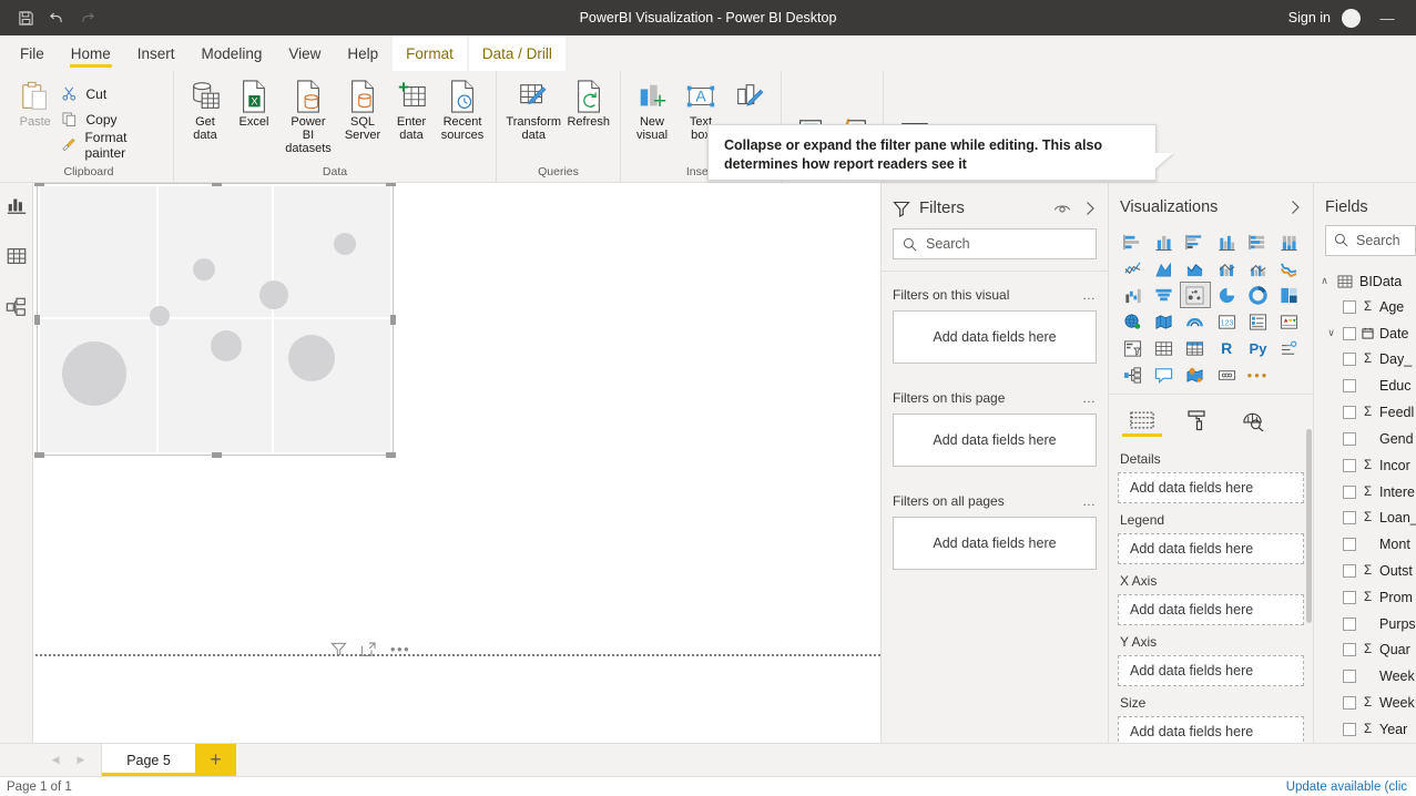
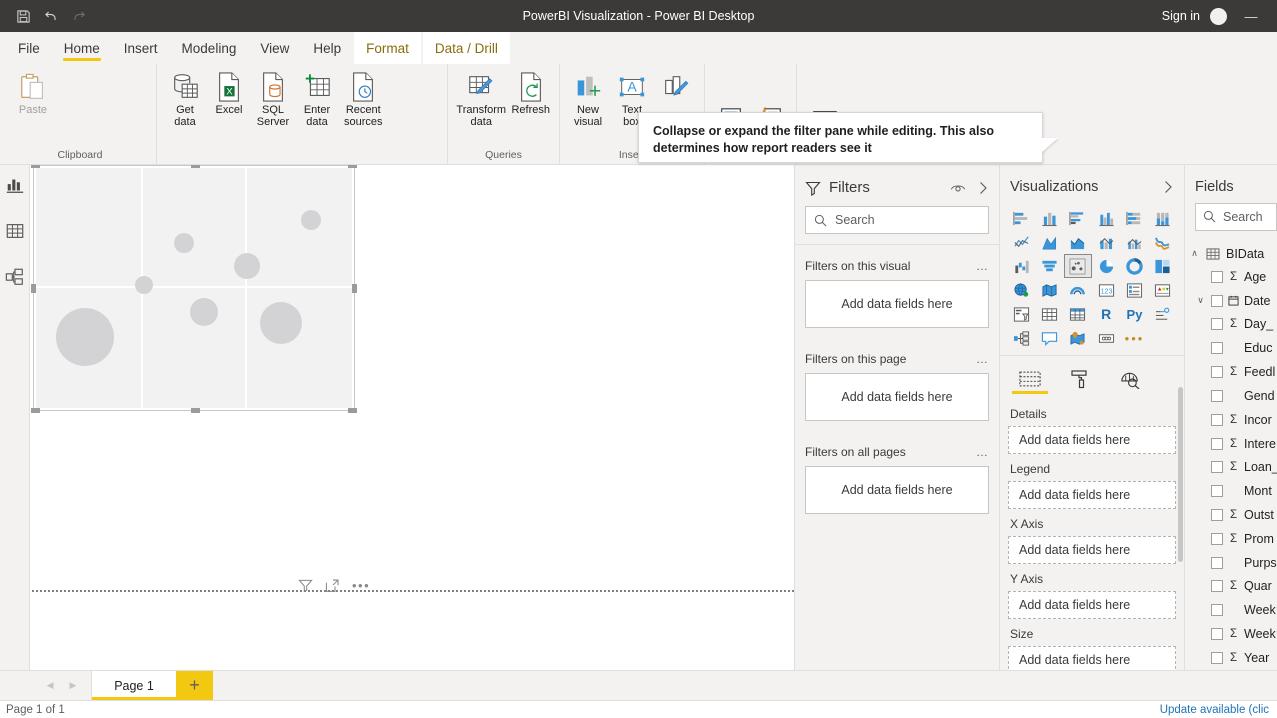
  PowerBI Visualization - Power BI Desktop
  Sign in
  —
  File
  Home
  Insert
  Modeling
  View
  Help
  Format
  Data / Drill
  Paste
- Cut
- Copy
- Format painter
  Clipboard
  Get
  data
  X
  Excel
- Power BI
- datasets
  SQL
  Server
  Enter
  data
  Recent
  sources
- Data
  Transform
  data
  Refresh
  Queries
  New
  visual
  A
  Text
  Collapse or expand the filter pane while editing. This also determines how report readers see it
  •••
  Filters
  Search
  Filters on this visual
  …
  Add data fields here
  Filters on this page
  …
  Add data fields here
  Filters on all pages
  …
  Add data fields here
  Visualizations
  123
  R
  Py
  •••
  Details
  Add data fields here
  Legend
  Add data fields here
  X Axis
  Add data fields here
  Y Axis
  Add data fields here
  Size
  Add data fields here
  Fields
  Search
  ∧
  BIData
  Σ
  Age
  ∨
  Date
  Σ
  Day_
  Educ
  Σ
  Feedl
  Gend
  Σ
  Incor
  Σ
  Intere
  Σ
  Loan_
  Mont
  Σ
  Outst
  Σ
  Prom
  Purps
  Σ
  Quar
  Week
  Σ
  Week
  Σ
  Year
  ◀
  ▶
- Page 5
+ Page 1
  +
  Page 1 of 1
  Update available (clic
